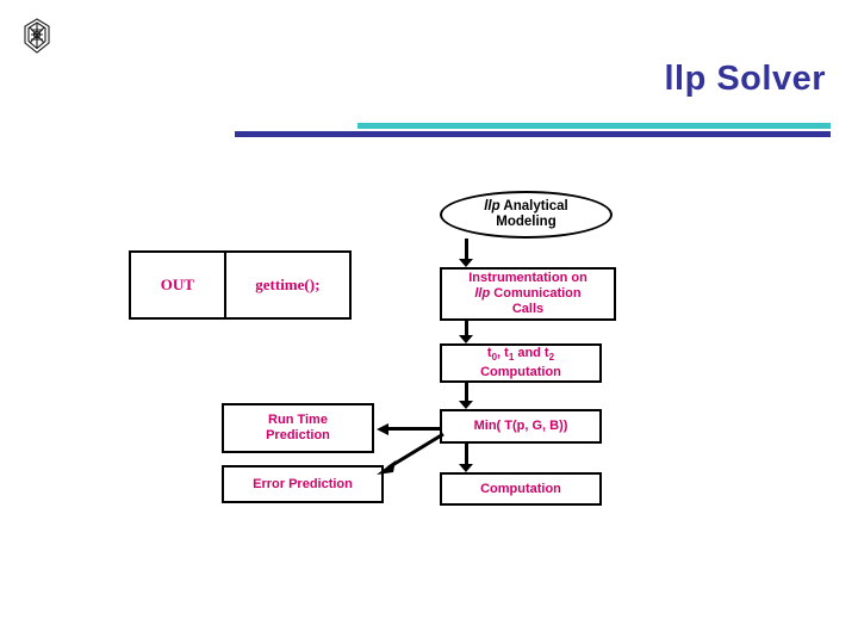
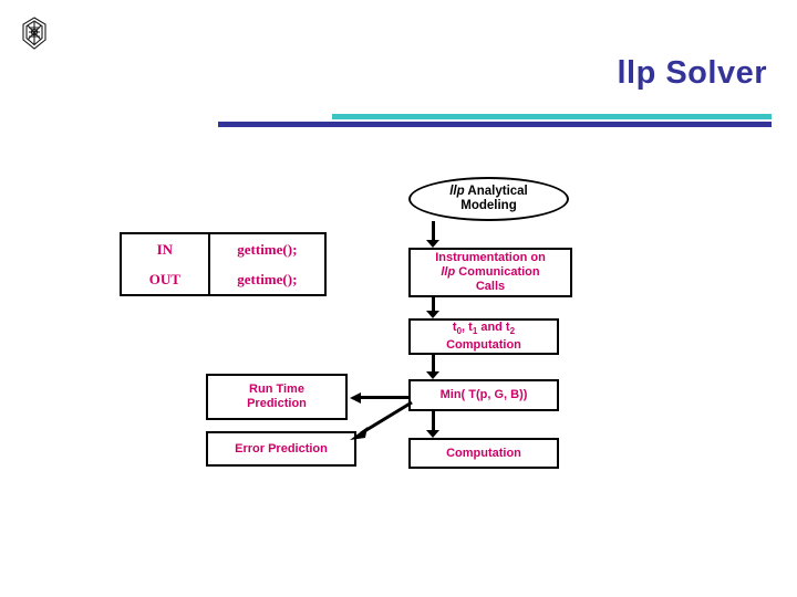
  llp Solver
+ IN	gettime();
  OUT	gettime();
  llp Analytical
  Modeling
  Instrumentation on
  llp Comunication
  Calls
  t0, t1 and t2
  Computation
  Min( T(p, G, B))
  Computation
  Run Time
  Prediction
  Error Prediction
